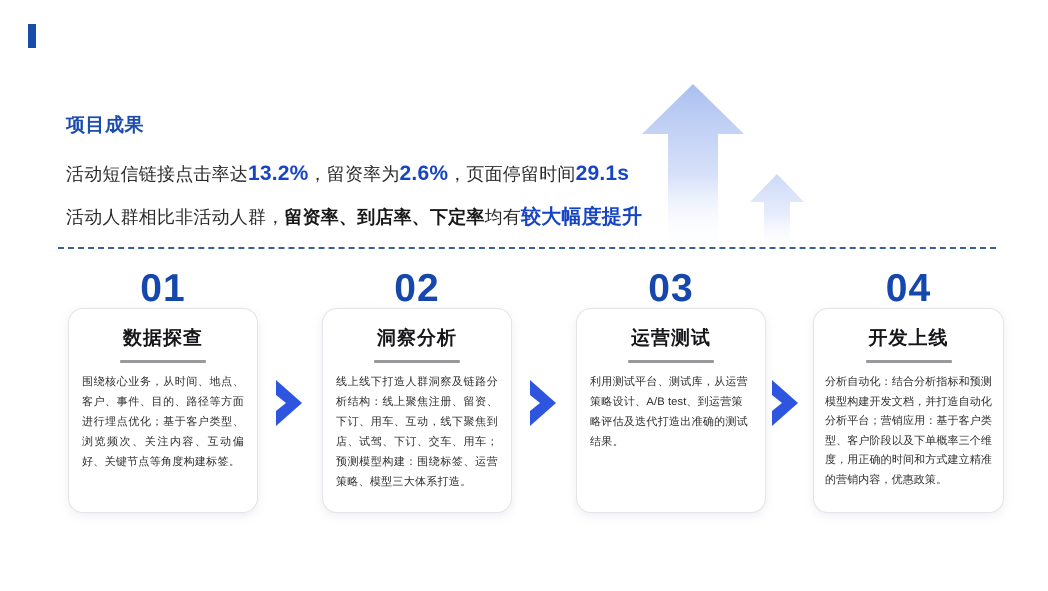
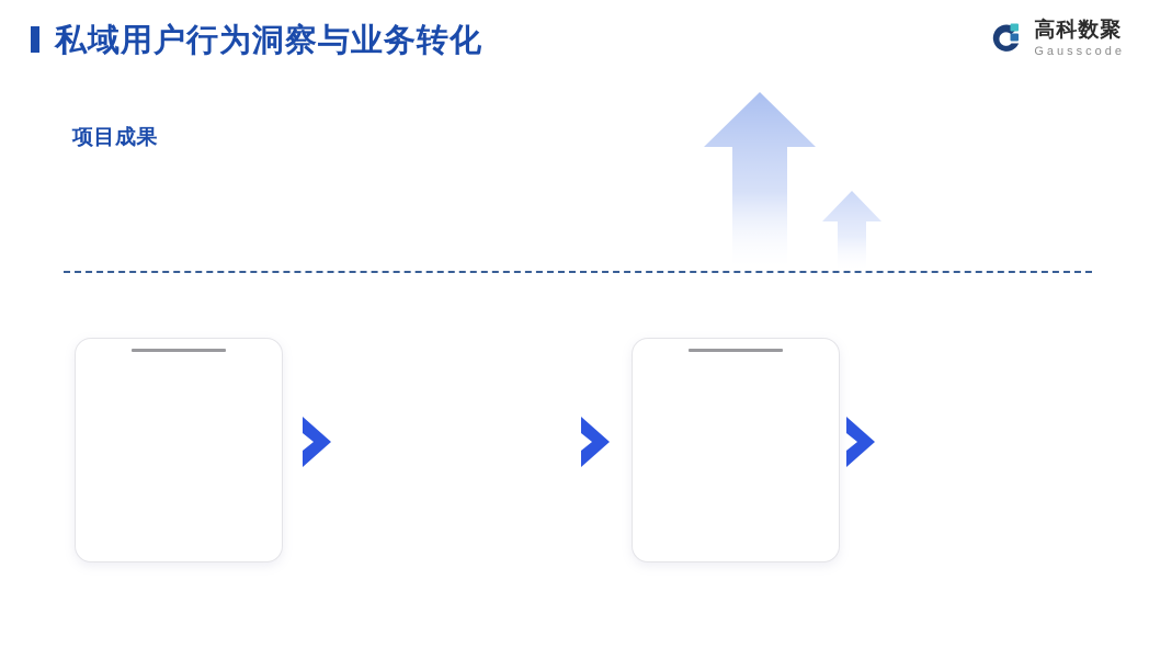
+ 私域用户行为洞察与业务转化
+ 高科数聚
+ Gausscode
  项目成果
- 活动短信链接点击率达13.2%，留资率为2.6%，页面停留时间29.1s
- 活动人群相比非活动人群，留资率、到店率、下定率均有较大幅度提升
- 01
- 数据探查
- 围绕核心业务，从时间、地点、客户、事件、目的、路径等方面进行埋点优化；基于客户类型、浏览频次、关注内容、互动偏好、关键节点等角度构建标签。
- 02
- 洞察分析
- 线上线下打造人群洞察及链路分析结构：线上聚焦注册、留资、下订、用车、互动，线下聚焦到店、试驾、下订、交车、用车；预测模型构建：围绕标签、运营策略、模型三大体系打造。
- 03
- 运营测试
- 利用测试平台、测试库，从运营策略设计、A/B test、到运营策略评估及迭代打造出准确的测试结果。
- 04
- 开发上线
- 分析自动化：结合分析指标和预测模型构建开发文档，并打造自动化分析平台；营销应用：基于客户类型、客户阶段以及下单概率三个维度，用正确的时间和方式建立精准的营销内容，优惠政策。
